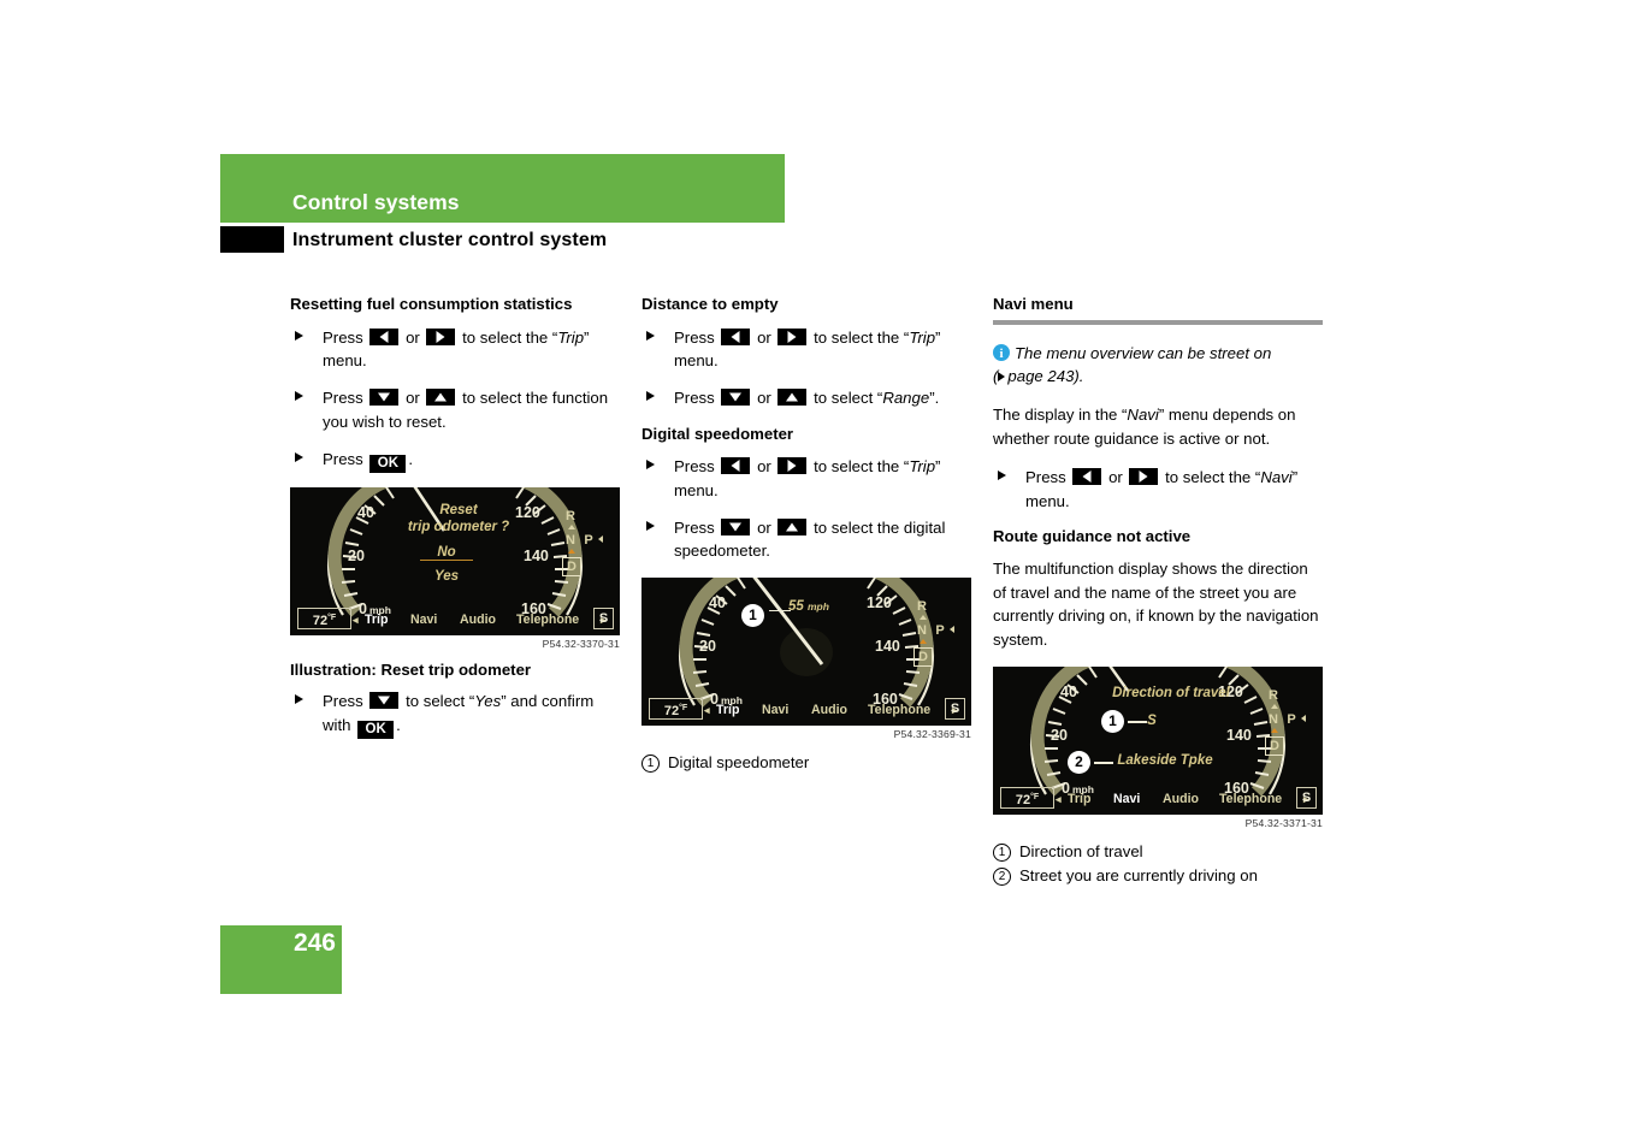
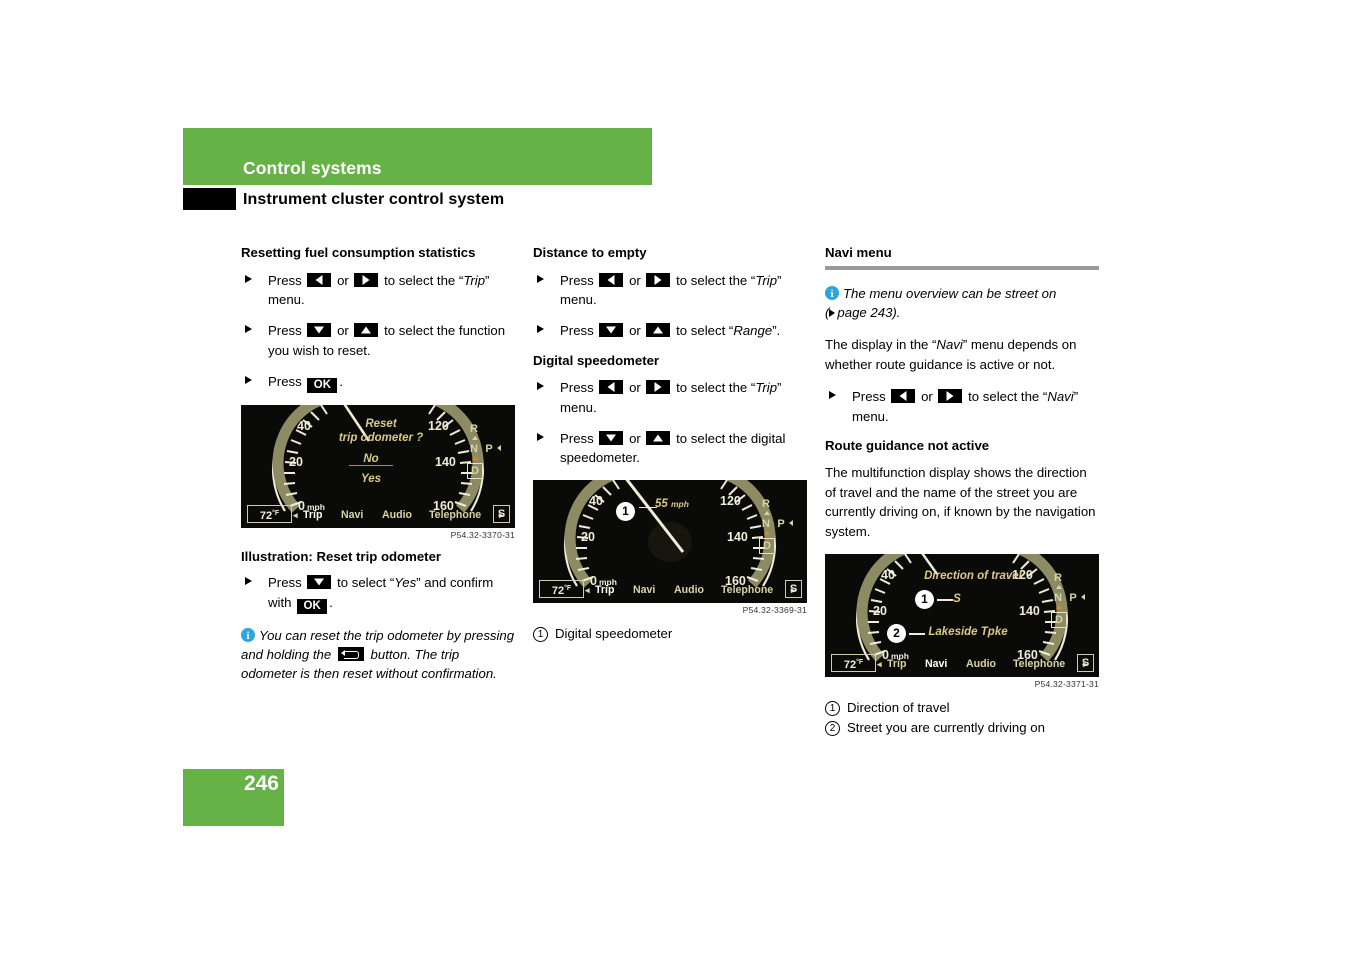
  Control systems
  Instrument cluster control system
  Resetting fuel consumption statistics
  Press or to select the “Trip” menu.
  Press or to select the function you wish to reset.
  Press OK .
  40
  20
  0 mph
  120
  140
  160
  Reset
  trip odometer ?
  No
  Yes
  R
  N
  P
  D
  ◂
  Trip
  Navi
  Audio
  Telephone
  ▸
  S
  P54.32-3370-31
  Illustration: Reset trip odometer
  Press to select “Yes” and confirm with OK .
+ You can reset the trip odometer by pressing and holding the button. The trip odometer is then reset without confirmation.
  Distance to empty
  Press or to select the “Trip” menu.
  Press or to select “Range”.
  Digital speedometer
  Press or to select the “Trip” menu.
  Press or to select the digital speedometer.
  40
  20
  0 mph
  120
  140
  160
  1
  55 mph
  R
  N
  P
  D
  ◂
  Trip
  Navi
  Audio
  Telephone
  ▸
  S
  P54.32-3369-31
  1
  Digital speedometer
  Navi menu
  The menu overview can be street on
  ( page 243).
  The display in the “Navi” menu depends on whether route guidance is active or not.
  Press or to select the “Navi” menu.
  Route guidance not active
  The multifunction display shows the direction of travel and the name of the street you are currently driving on, if known by the navigation system.
  40
  20
  0 mph
  120
  140
  160
  Direction of travel
  1
  S
  2
  Lakeside Tpke
  R
  N
  P
  D
  ◂
  Trip
  Navi
  Audio
  Telephone
  ▸
  S
  P54.32-3371-31
  1
  Direction of travel
  2
  Street you are currently driving on
  246
